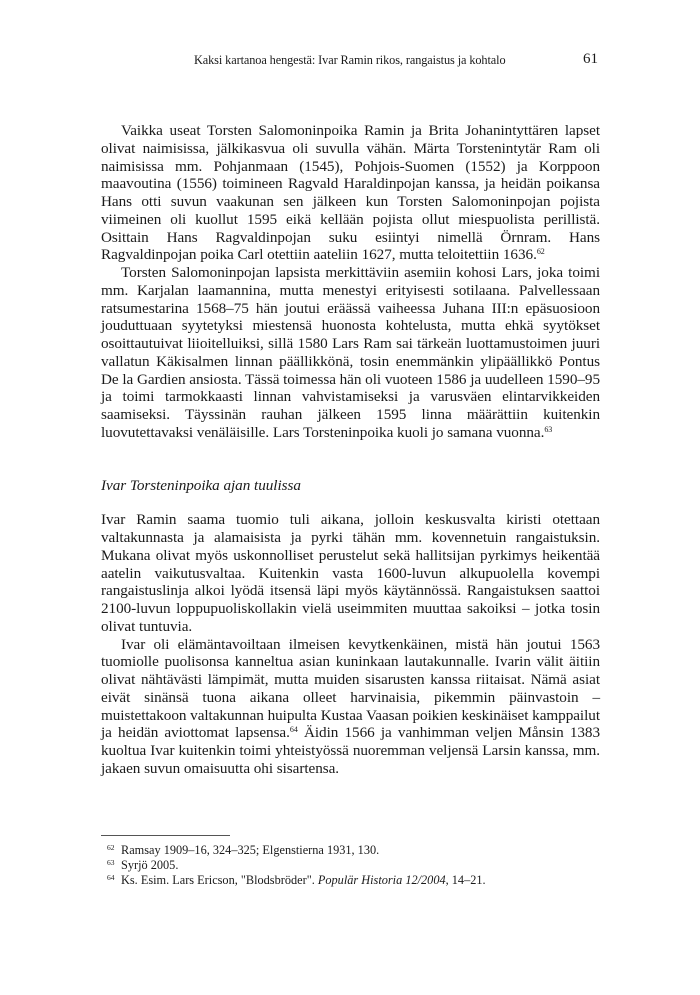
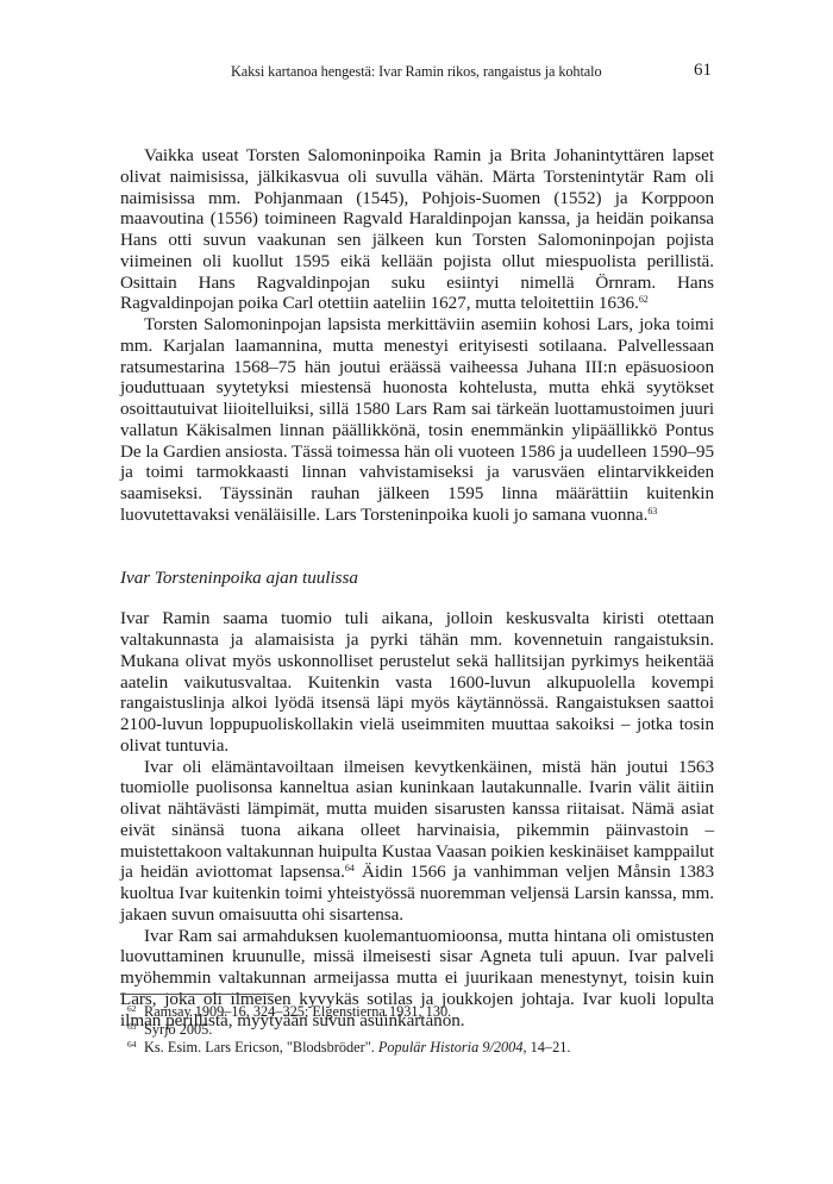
  Kaksi kartanoa hengestä: Ivar Ramin rikos, rangaistus ja kohtalo
  61
  Vaikka useat Torsten Salomoninpoika Ramin ja Brita Johanintyttären lapset olivat naimisissa, jälkikasvua oli suvulla vähän. Märta Torstenintytär Ram oli naimisissa mm. Pohjanmaan (1545), Pohjois-Suomen (1552) ja Korppoon maavoutina (1556) toimineen Ragvald Haraldinpojan kanssa, ja heidän poikansa Hans otti suvun vaakunan sen jälkeen kun Torsten Salomoninpojan pojista viimeinen oli kuollut 1595 eikä kellään pojista ollut miespuolista perillistä. Osittain Hans Ragvaldinpojan suku esiintyi nimellä Örnram. Hans Ragvaldinpojan poika Carl otettiin aateliin 1627, mutta teloitettiin 1636.62
  Torsten Salomoninpojan lapsista merkittäviin asemiin kohosi Lars, joka toimi mm. Karjalan laamannina, mutta menestyi erityisesti sotilaana. Palvellessaan ratsumestarina 1568–75 hän joutui eräässä vaiheessa Juhana III:n epäsuosioon jouduttuaan syytetyksi miestensä huonosta kohtelusta, mutta ehkä syytökset osoittautuivat liioitelluiksi, sillä 1580 Lars Ram sai tärkeän luottamustoimen juuri vallatun Käkisalmen linnan päällikkönä, tosin enemmänkin ylipäällikkö Pontus De la Gardien ansiosta. Tässä toimessa hän oli vuoteen 1586 ja uudelleen 1590–95 ja toimi tarmokkaasti linnan vahvistamiseksi ja varusväen elintarvikkeiden saamiseksi. Täyssinän rauhan jälkeen 1595 linna määrättiin kuitenkin luovutettavaksi venäläisille. Lars Torsteninpoika kuoli jo samana vuonna.63
  Ivar Torsteninpoika ajan tuulissa
  Ivar Ramin saama tuomio tuli aikana, jolloin keskusvalta kiristi otettaan valtakunnasta ja alamaisista ja pyrki tähän mm. kovennetuin rangaistuksin. Mukana olivat myös uskonnolliset perustelut sekä hallitsijan pyrkimys heikentää aatelin vaikutusvaltaa. Kuitenkin vasta 1600-luvun alkupuolella kovempi rangaistuslinja alkoi lyödä itsensä läpi myös käytännössä. Rangaistuksen saattoi 2100-luvun loppupuoliskollakin vielä useimmiten muuttaa sakoiksi – jotka tosin olivat tuntuvia.
  Ivar oli elämäntavoiltaan ilmeisen kevytkenkäinen, mistä hän joutui 1563 tuomiolle puolisonsa kanneltua asian kuninkaan lautakunnalle. Ivarin välit äitiin olivat nähtävästi lämpimät, mutta muiden sisarusten kanssa riitaisat. Nämä asiat eivät sinänsä tuona aikana olleet harvinaisia, pikemmin päinvastoin – muistettakoon valtakunnan huipulta Kustaa Vaasan poikien keskinäiset kamppailut ja heidän aviottomat lapsensa.64 Äidin 1566 ja vanhimman veljen Månsin 1383 kuoltua Ivar kuitenkin toimi yhteistyössä nuoremman veljensä Larsin kanssa, mm. jakaen suvun omaisuutta ohi sisartensa.
+ Ivar Ram sai armahduksen kuolemantuomioonsa, mutta hintana oli omistusten luovuttaminen kruunulle, missä ilmeisesti sisar Agneta tuli apuun. Ivar palveli myöhemmin valtakunnan armeijassa mutta ei juurikaan menestynyt, toisin kuin Lars, joka oli ilmeisen kyvykäs sotilas ja joukkojen johtaja. Ivar kuoli lopulta ilman perillistä, myytyään suvun asuinkartanon.
  62
  Ramsay 1909–16, 324–325; Elgenstierna 1931, 130.
  63
  Syrjö 2005.
  64
- Ks. Esim. Lars Ericson, "Blodsbröder". Populär Historia 12/2004, 14–21.
+ Ks. Esim. Lars Ericson, "Blodsbröder". Populär Historia 9/2004, 14–21.
